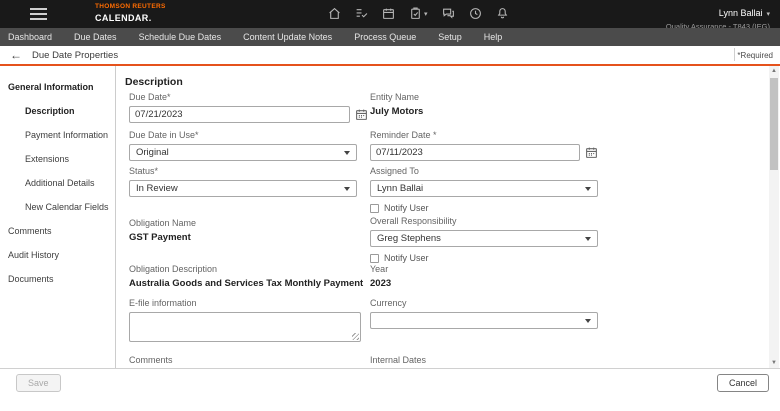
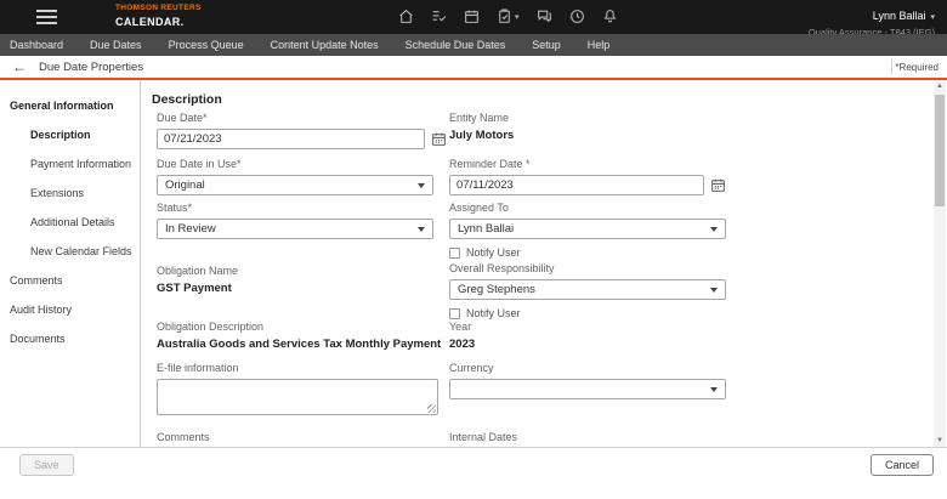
  CALENDAR.
  Lynn Ballai
  Quality Assurance - T843 (IEG)
  Dashboard
  Due Dates
- Schedule Due Dates
+ Process Queue
  Content Update Notes
- Process Queue
+ Schedule Due Dates
  Setup
  Help
  ←
  Due Date Properties
  *Required
  General Information
  Description
  Payment Information
  Extensions
  Additional Details
  New Calendar Fields
  Comments
  Audit History
  Documents
  Description
  Due Date*
  07/21/2023
  Entity Name
  July Motors
  Due Date in Use*
  Original
  Reminder Date *
  07/11/2023
  Status*
  In Review
  Assigned To
  Lynn Ballai
  Notify User
  Obligation Name
  GST Payment
  Overall Responsibility
  Greg Stephens
  Notify User
  Obligation Description
  Australia Goods and Services Tax Monthly Payment
  Year
  2023
  E-file information
  Currency
  Comments
  Internal Dates
  Save
  Cancel
